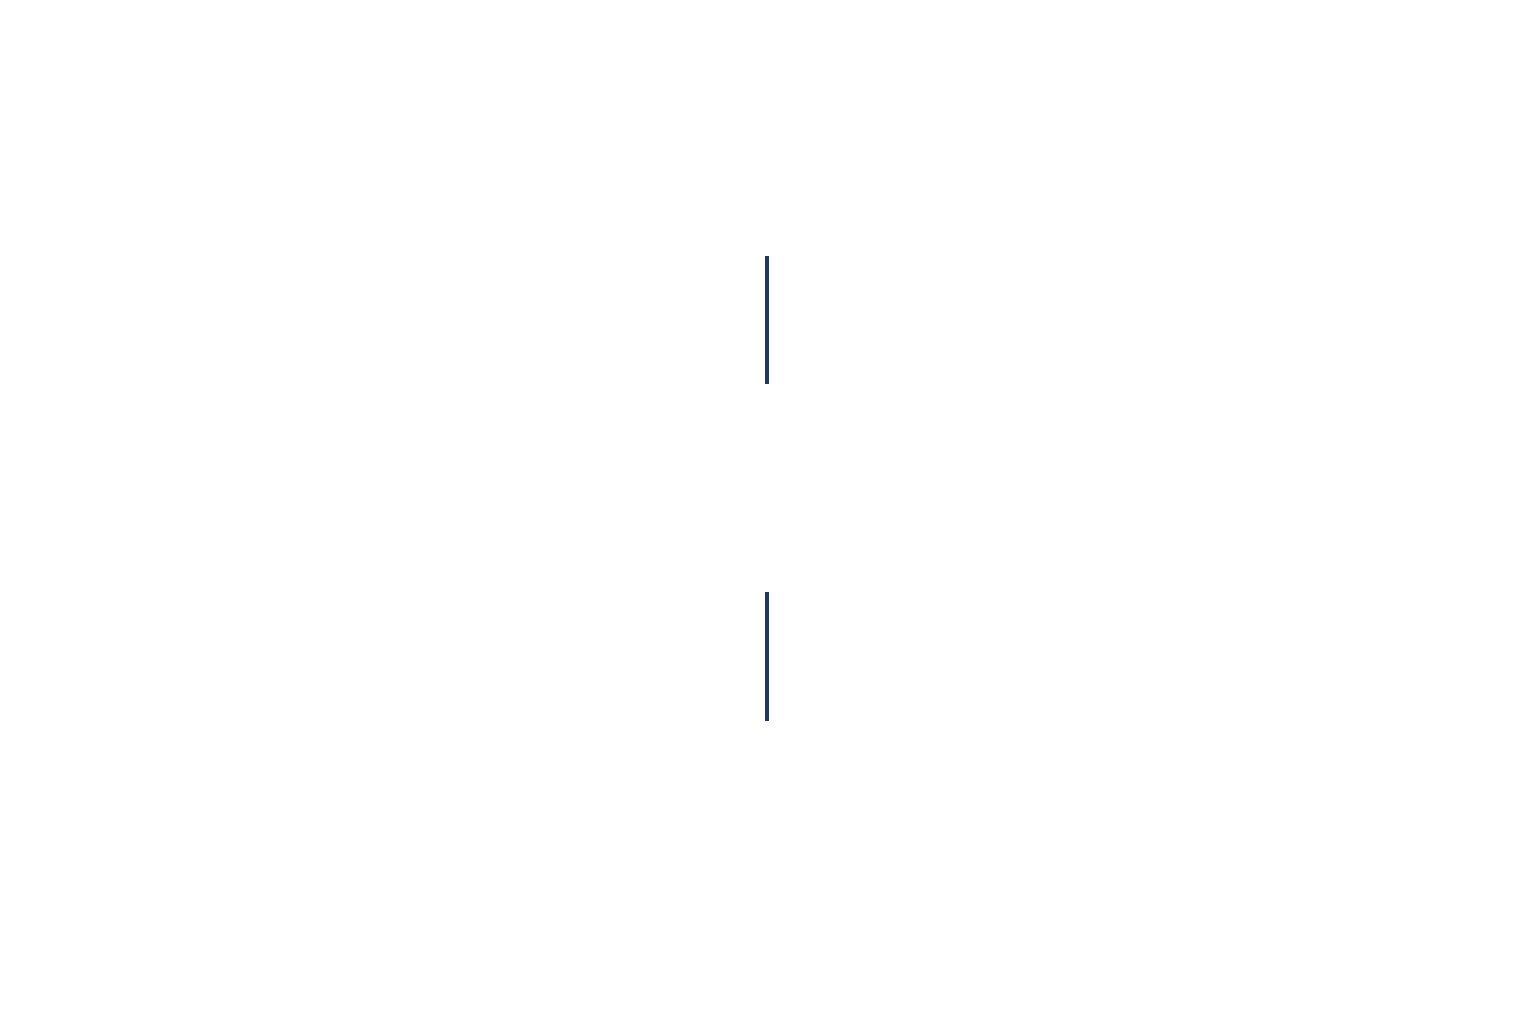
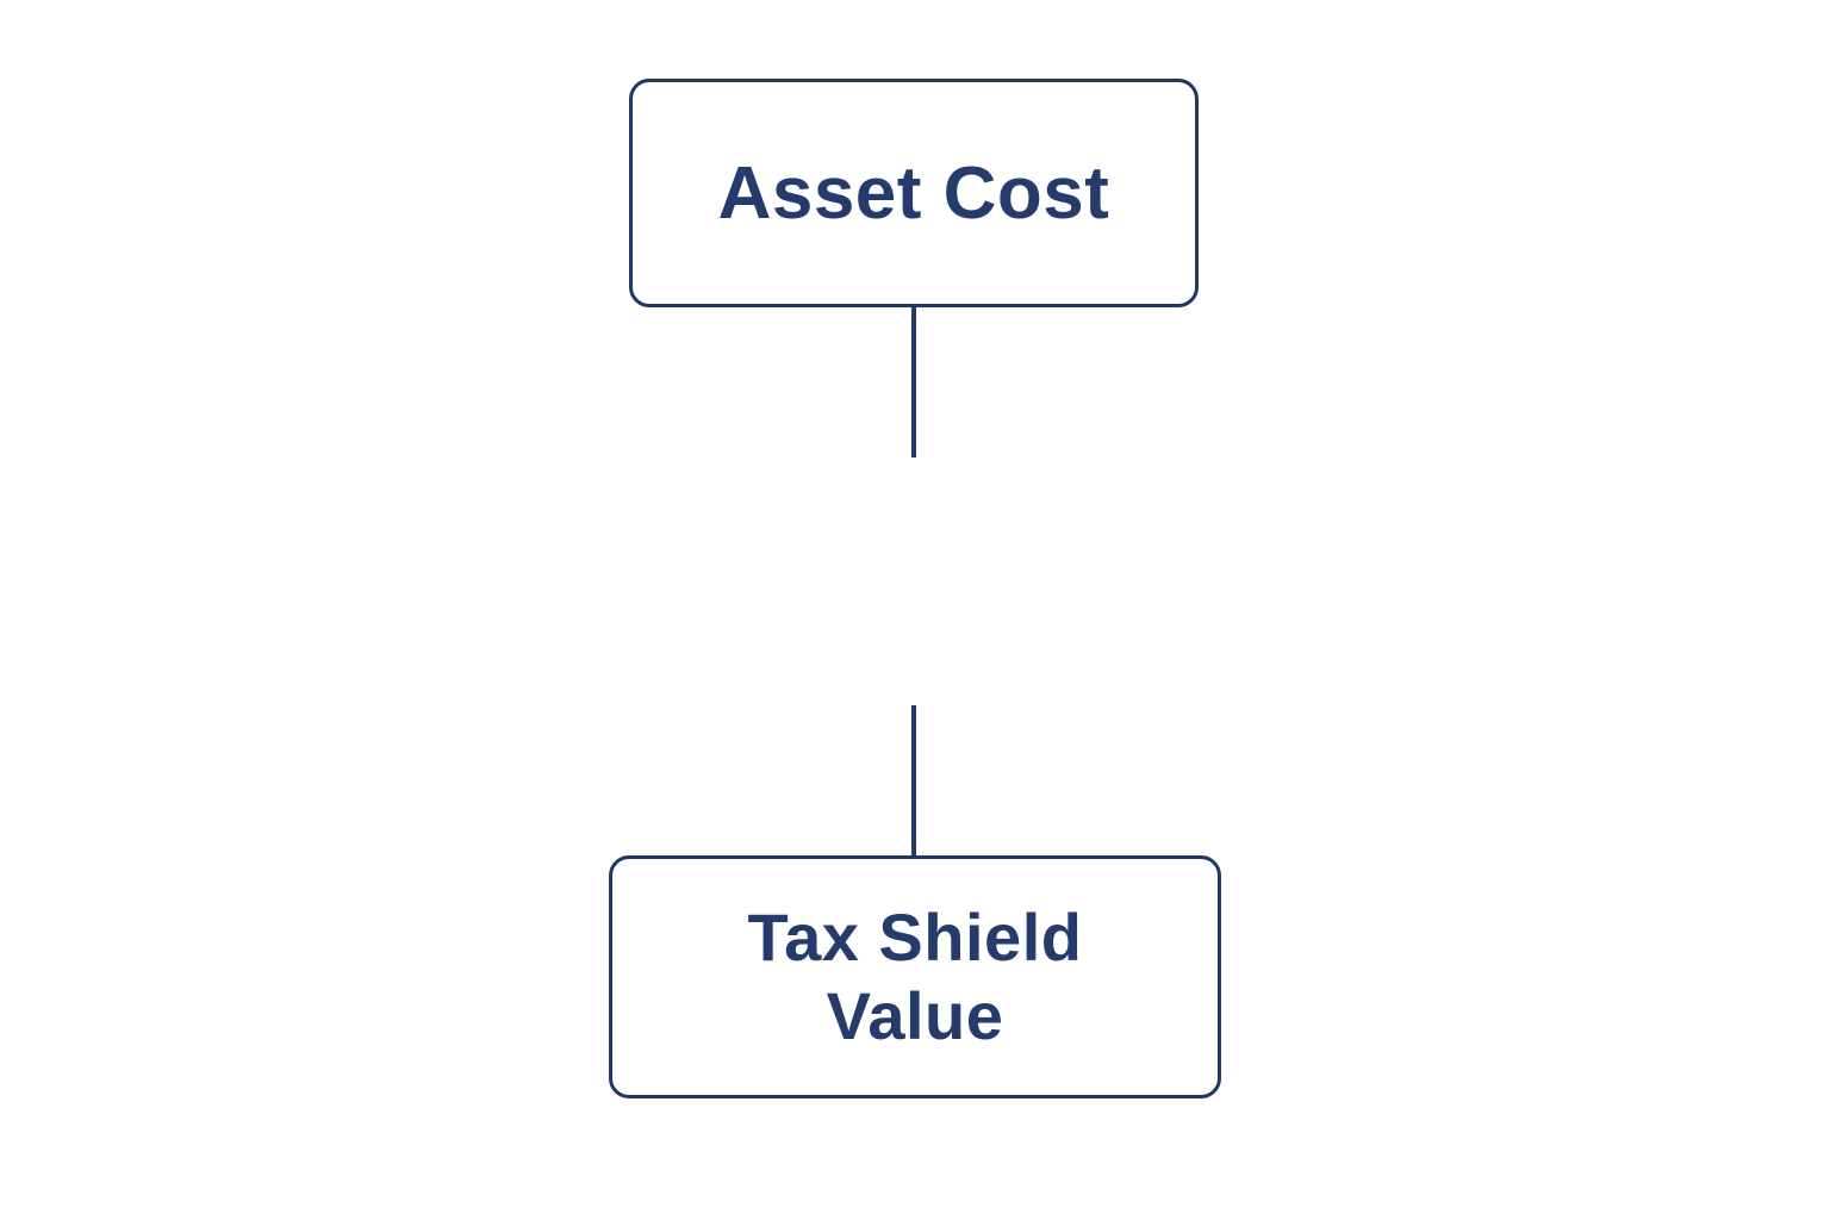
+ Asset Cost
+ Tax Shield
+ Value
